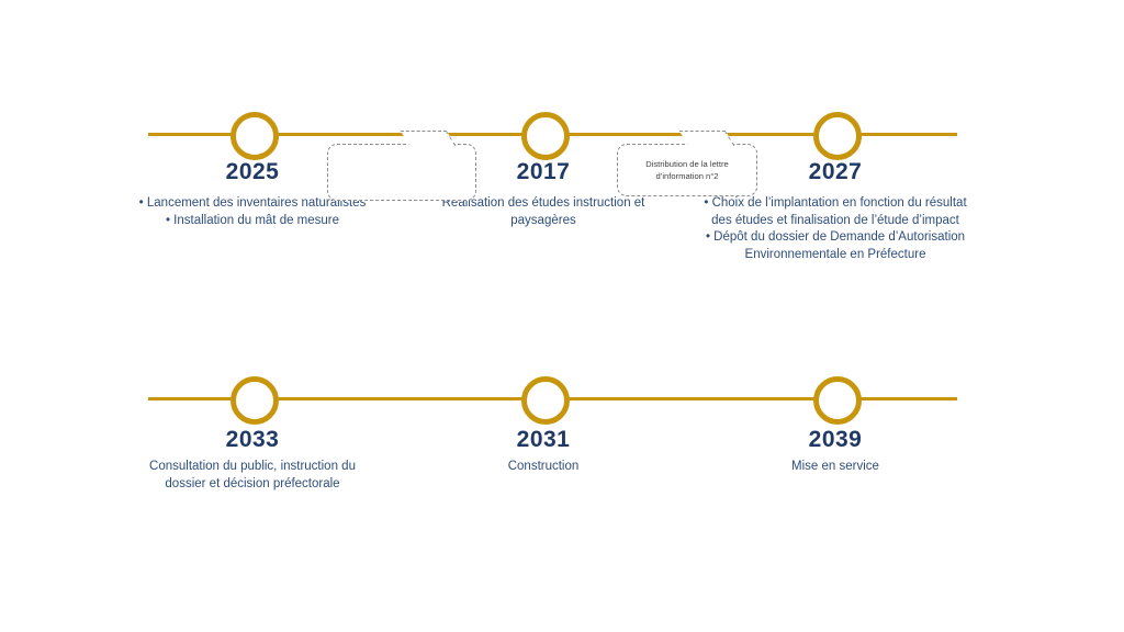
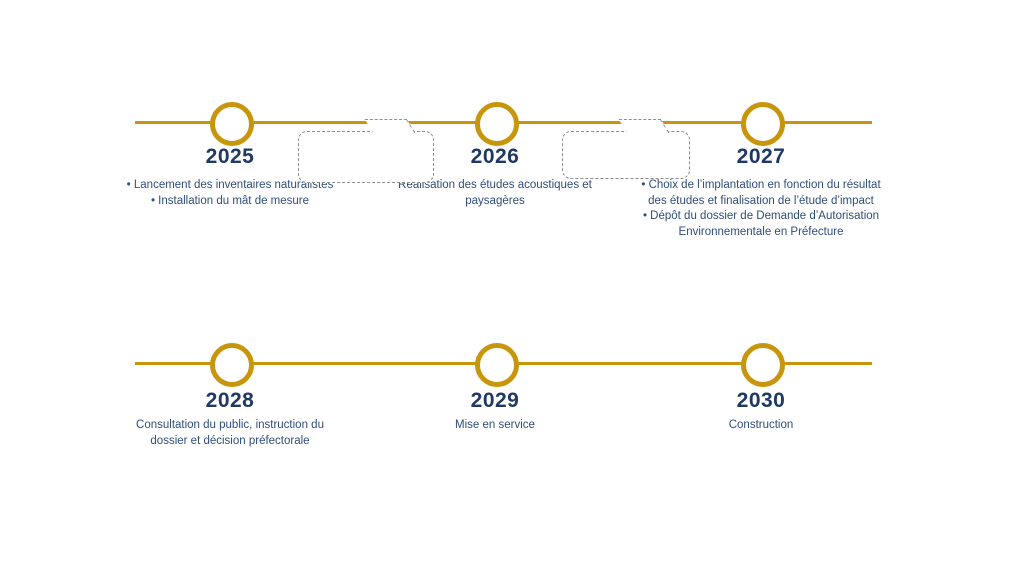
  2025
  • Lancement des inventaires naturalistes
  • Installation du mât de mesure
- 2017
+ 2026
- Réalisation des études instruction et paysagères
+ Réalisation des études acoustiques et paysagères
  2027
  • Choix de l’implantation en fonction du résultat des études et finalisation de l’étude d’impact
  • Dépôt du dossier de Demande d’Autorisation Environnementale en Préfecture
- Distribution de la lettre d’information n°2
- 2033
+ 2028
  Consultation du public, instruction du dossier et décision préfectorale
- 2031
+ 2029
- Construction
+ Mise en service
- 2039
+ 2030
- Mise en service
+ Construction
